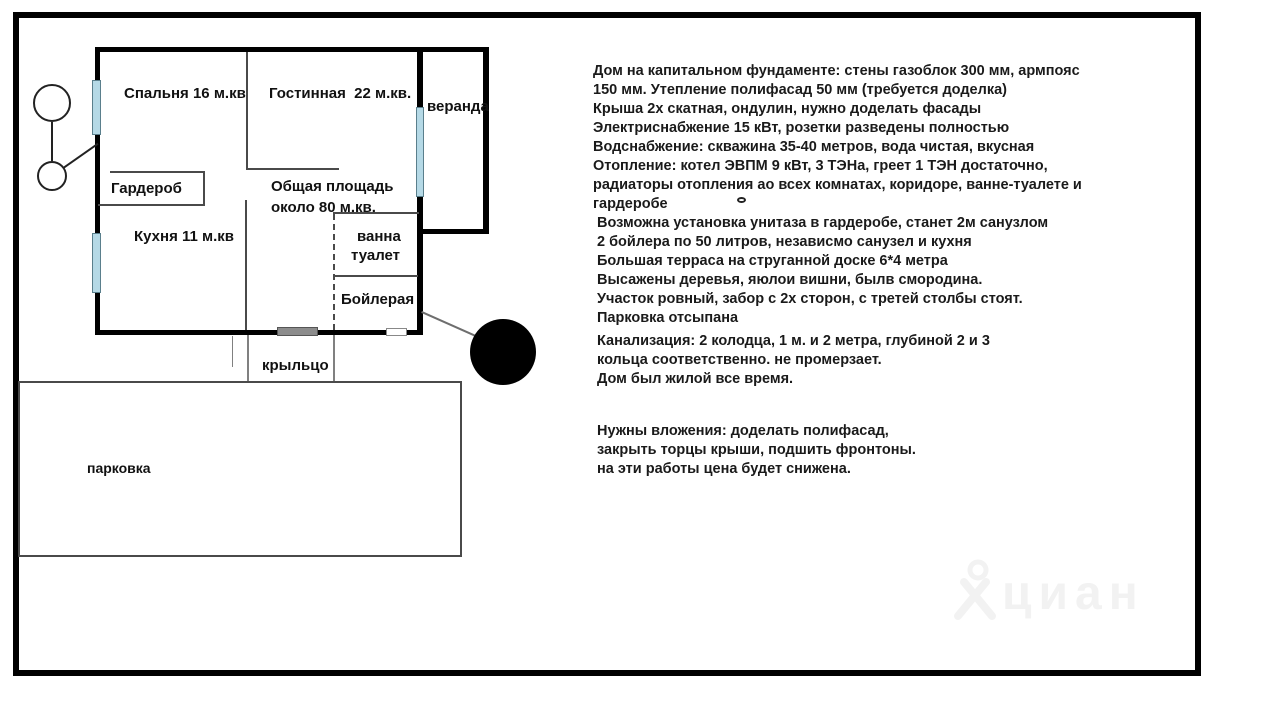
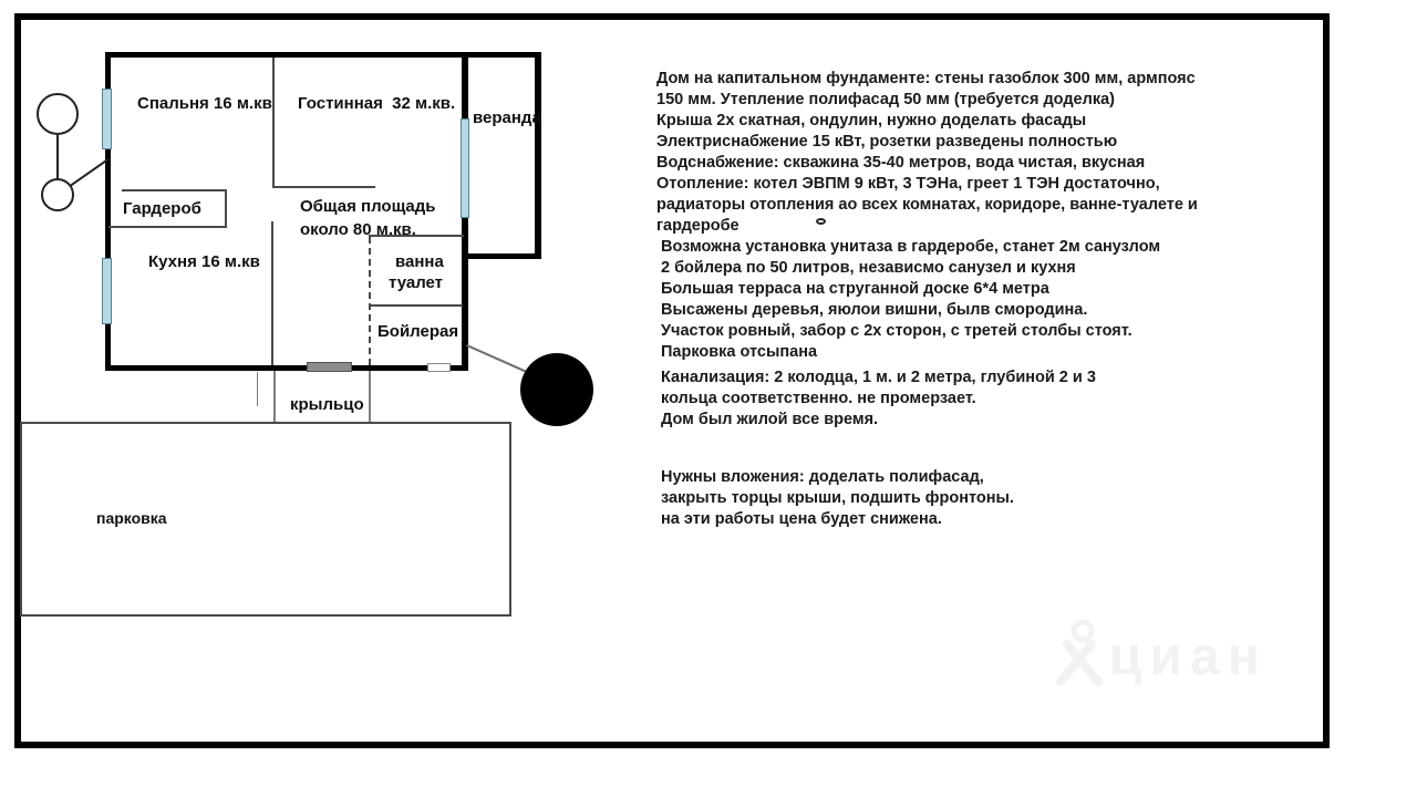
  Спальня 16 м.кв
- Гостинная 22 м.кв.
+ Гостинная 32 м.кв.
  веранда
  Гардероб
  Общая площадь
  около 80 м.кв.
- Кухня 11 м.кв
+ Кухня 16 м.кв
  ванна
  туалет
  Бойлерая
  крыльцо
  парковка
  Дом на капитальном фундаменте: стены газоблок 300 мм, армпояс
  150 мм. Утепление полифасад 50 мм (требуется доделка)
  Крыша 2х скатная, ондулин, нужно доделать фасады
  Электриснабжение 15 кВт, розетки разведены полностью
  Водснабжение: скважина 35-40 метров, вода чистая, вкусная
  Отопление: котел ЭВПМ 9 кВт, 3 ТЭНа, греет 1 ТЭН достаточно,
  радиаторы отопления ао всех комнатах, коридоре, ванне-туалете и
  гардеробе
  Возможна установка унитаза в гардеробе, станет 2м санузлом
  2 бойлера по 50 литров, независмо санузел и кухня
  Большая терраса на струганной доске 6*4 метра
  Высажены деревья, яюлои вишни, былв смородина.
  Участок ровный, забор с 2х сторон, с третей столбы стоят.
  Парковка отсыпана
  Канализация: 2 колодца, 1 м. и 2 метра, глубиной 2 и 3
  кольца соответственно. не промерзает.
  Дом был жилой все время.
  Нужны вложения: доделать полифасад,
  закрыть торцы крыши, подшить фронтоны.
  на эти работы цена будет снижена.
